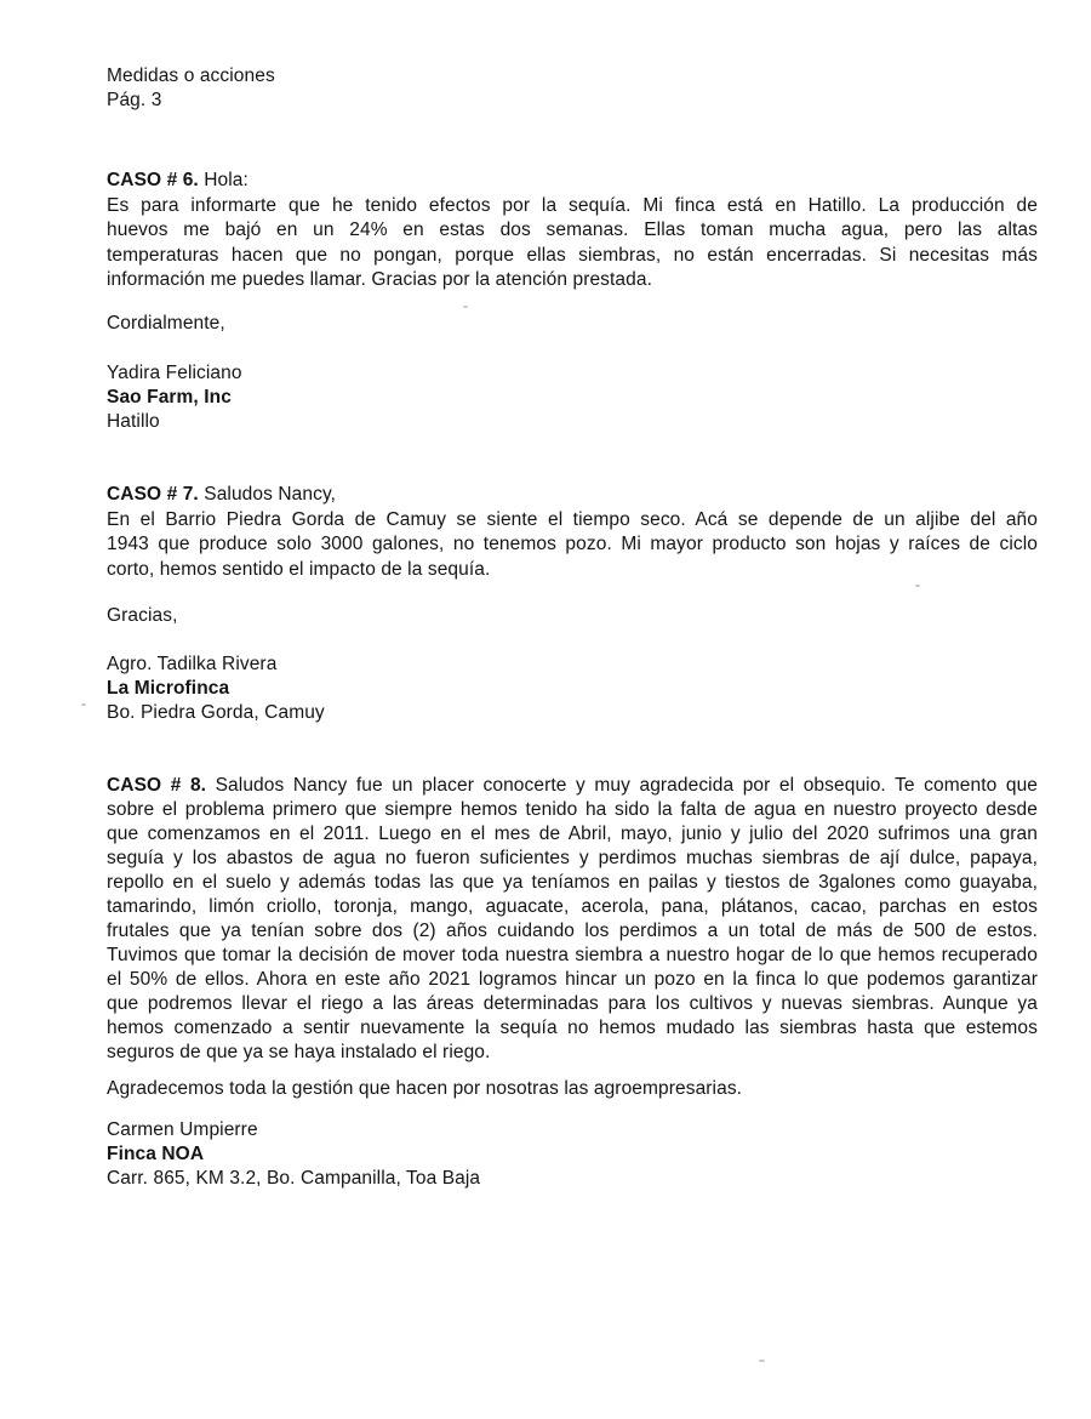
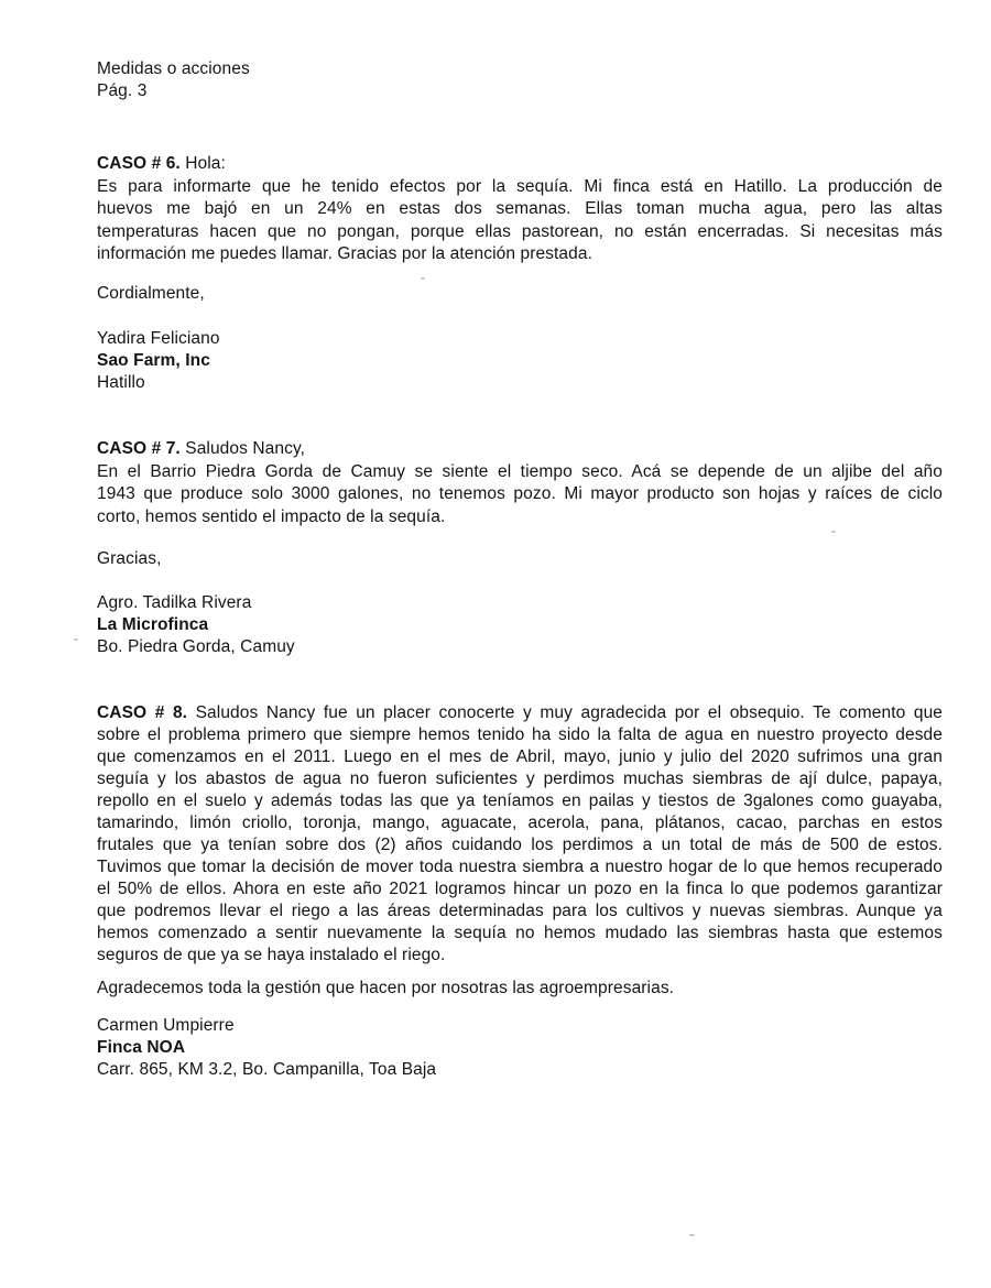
  Medidas o acciones
  Pág. 3
  CASO # 6. Hola:
  Es para informarte que he tenido efectos por la sequía. Mi finca está en Hatillo. La producción de
  huevos me bajó en un 24% en estas dos semanas. Ellas toman mucha agua, pero las altas
- temperaturas hacen que no pongan, porque ellas siembras, no están encerradas. Si necesitas más
+ temperaturas hacen que no pongan, porque ellas pastorean, no están encerradas. Si necesitas más
  información me puedes llamar. Gracias por la atención prestada.
  Cordialmente,
  Yadira Feliciano
  Sao Farm, Inc
  Hatillo
  CASO # 7. Saludos Nancy,
  En el Barrio Piedra Gorda de Camuy se siente el tiempo seco. Acá se depende de un aljibe del año
  1943 que produce solo 3000 galones, no tenemos pozo. Mi mayor producto son hojas y raíces de ciclo
  corto, hemos sentido el impacto de la sequía.
  Gracias,
  Agro. Tadilka Rivera
  La Microfinca
  Bo. Piedra Gorda, Camuy
  CASO # 8. Saludos Nancy fue un placer conocerte y muy agradecida por el obsequio. Te comento que
  sobre el problema primero que siempre hemos tenido ha sido la falta de agua en nuestro proyecto desde
  que comenzamos en el 2011. Luego en el mes de Abril, mayo, junio y julio del 2020 sufrimos una gran
  seguía y los abastos de agua no fueron suficientes y perdimos muchas siembras de ají dulce, papaya,
  repollo en el suelo y además todas las que ya teníamos en pailas y tiestos de 3galones como guayaba,
  tamarindo, limón criollo, toronja, mango, aguacate, acerola, pana, plátanos, cacao, parchas en estos
  frutales que ya tenían sobre dos (2) años cuidando los perdimos a un total de más de 500 de estos.
  Tuvimos que tomar la decisión de mover toda nuestra siembra a nuestro hogar de lo que hemos recuperado
  el 50% de ellos. Ahora en este año 2021 logramos hincar un pozo en la finca lo que podemos garantizar
  que podremos llevar el riego a las áreas determinadas para los cultivos y nuevas siembras. Aunque ya
  hemos comenzado a sentir nuevamente la sequía no hemos mudado las siembras hasta que estemos
  seguros de que ya se haya instalado el riego.
  Agradecemos toda la gestión que hacen por nosotras las agroempresarias.
  Carmen Umpierre
  Finca NOA
  Carr. 865, KM 3.2, Bo. Campanilla, Toa Baja
